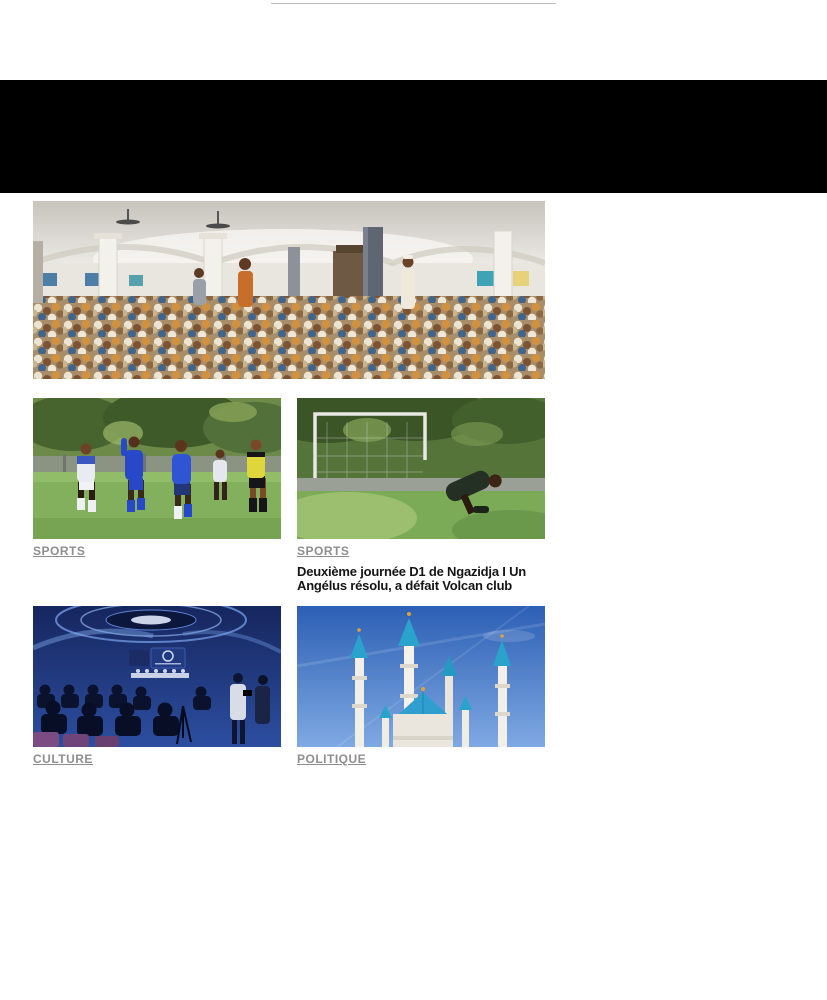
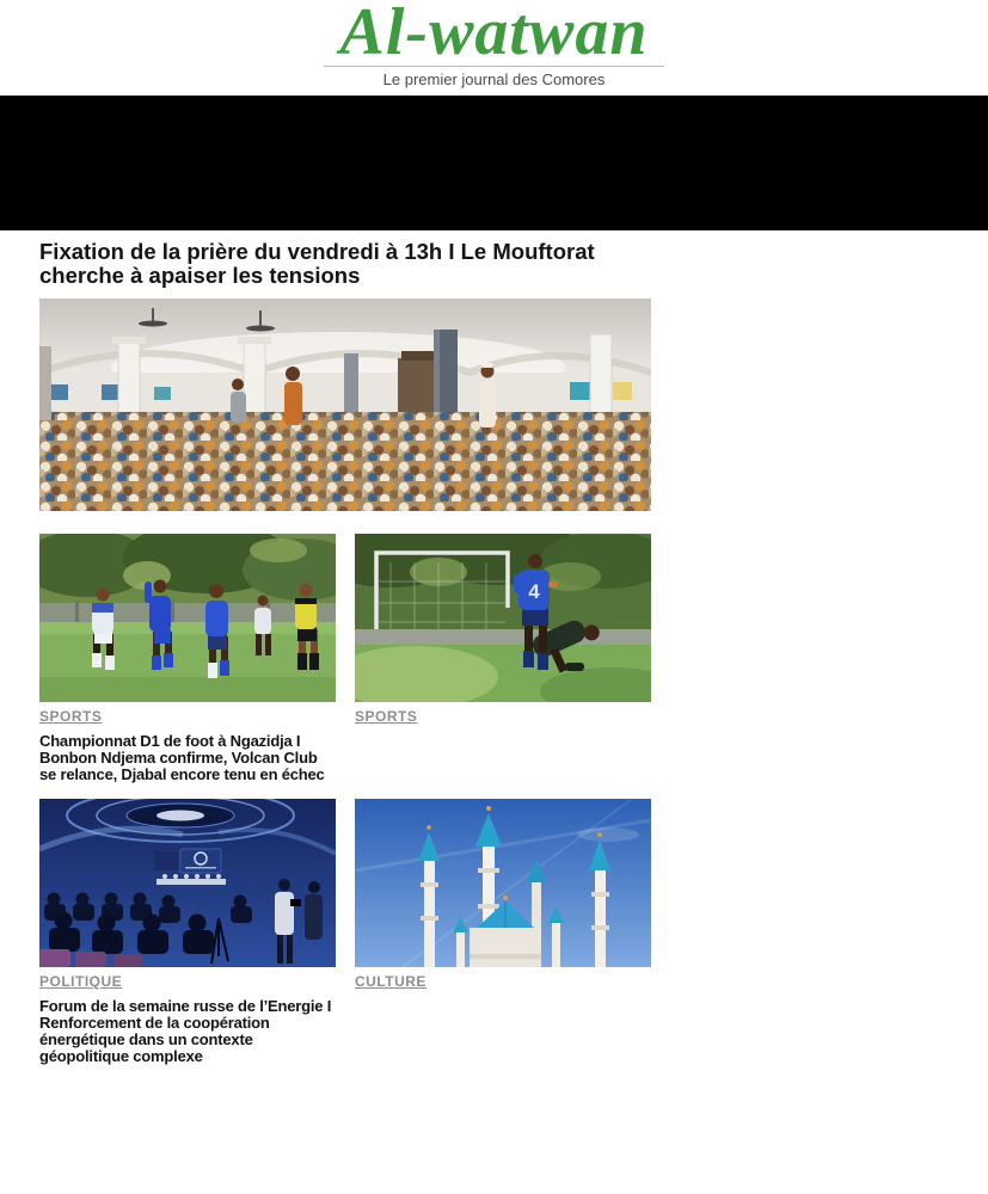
+ Al-watwan
+ Le premier journal des Comores
+ Fixation de la prière du vendredi à 13h I Le Mouftorat cherche à apaiser les tensions
  SPORTS
+ Championnat D1 de foot à Ngazidja I Bonbon Ndjema confirme, Volcan Club se relance, Djabal encore tenu en échec
+ 4
  SPORTS
- Deuxième journée D1 de Ngazidja I Un Angélus résolu, a défait Volcan club
- CULTURE
+ POLITIQUE
+ Forum de la semaine russe de l’Energie I Renforcement de la coopération énergétique dans un contexte géopolitique complexe
- POLITIQUE
+ CULTURE
